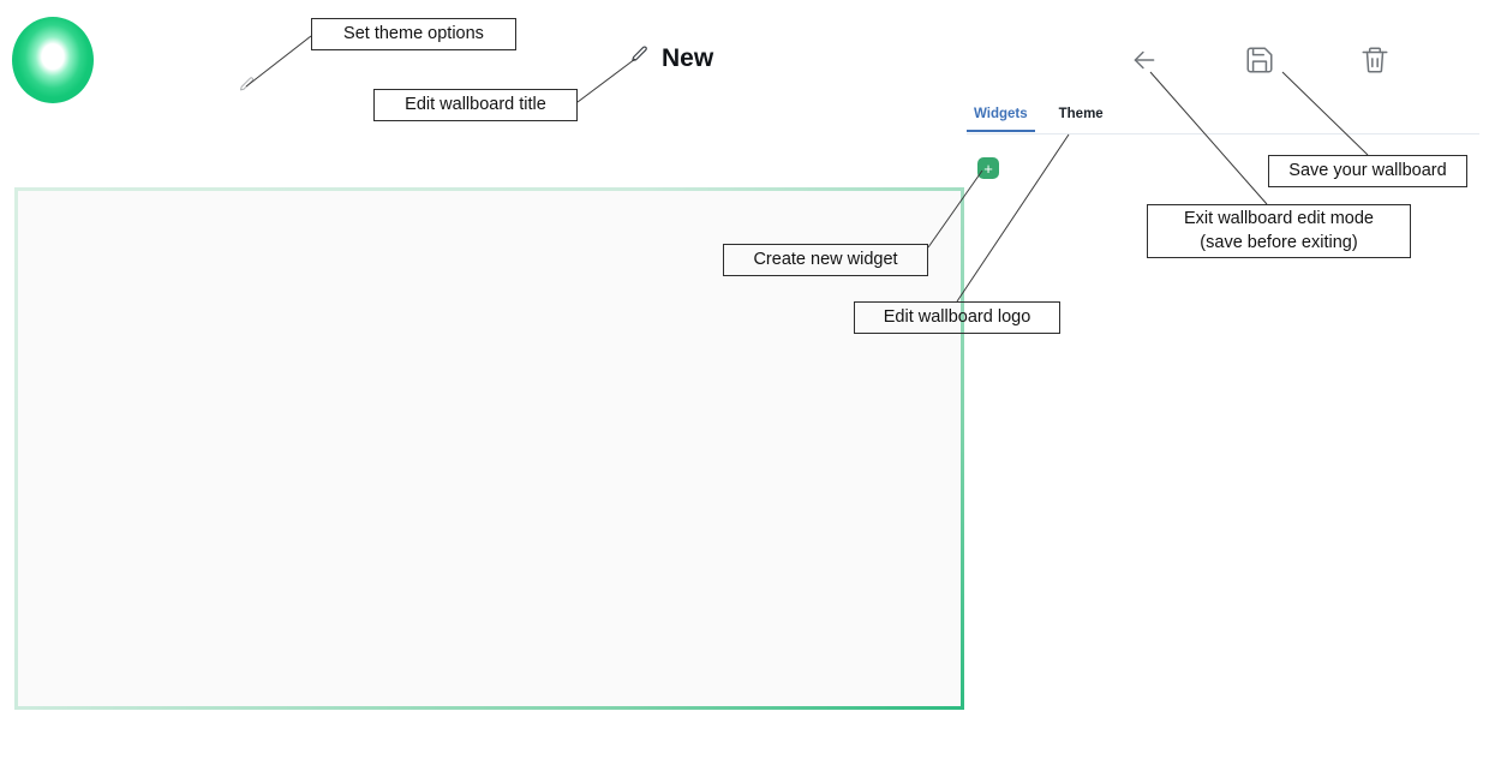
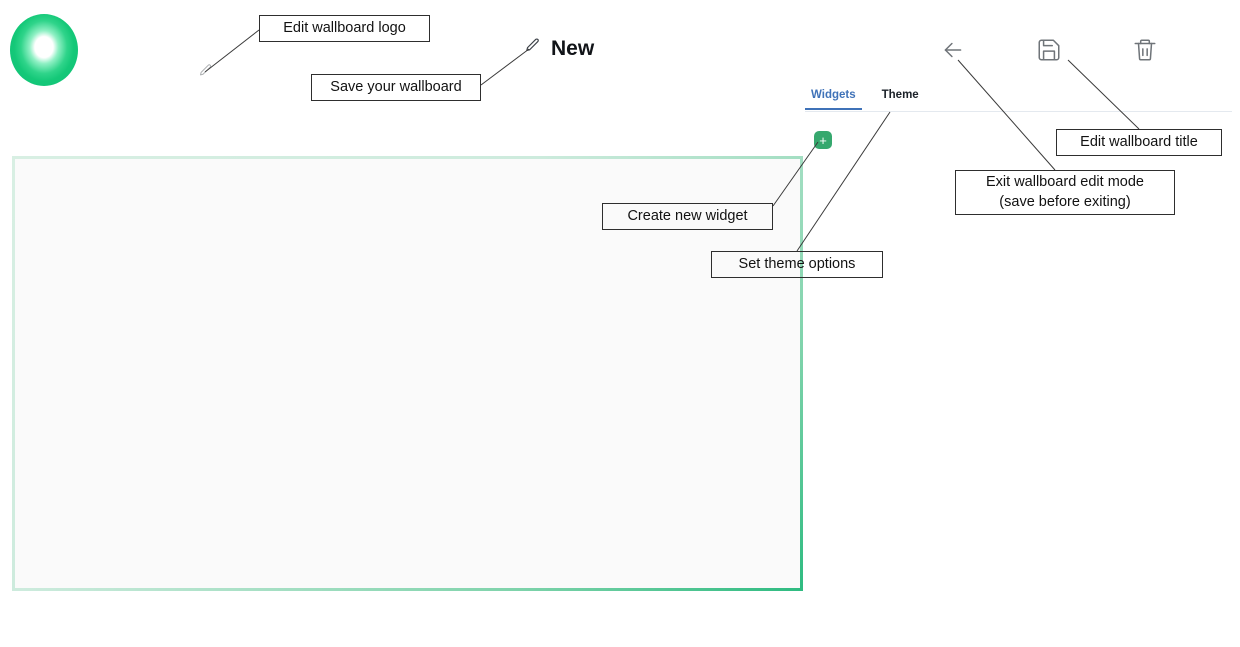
  New
  Widgets
  Theme
  +
- Set theme options
+ Edit wallboard logo
- Edit wallboard title
+ Save your wallboard
  Create new widget
- Edit wallboard logo
+ Set theme options
- Save your wallboard
+ Edit wallboard title
  Exit wallboard edit mode
  (save before exiting)
